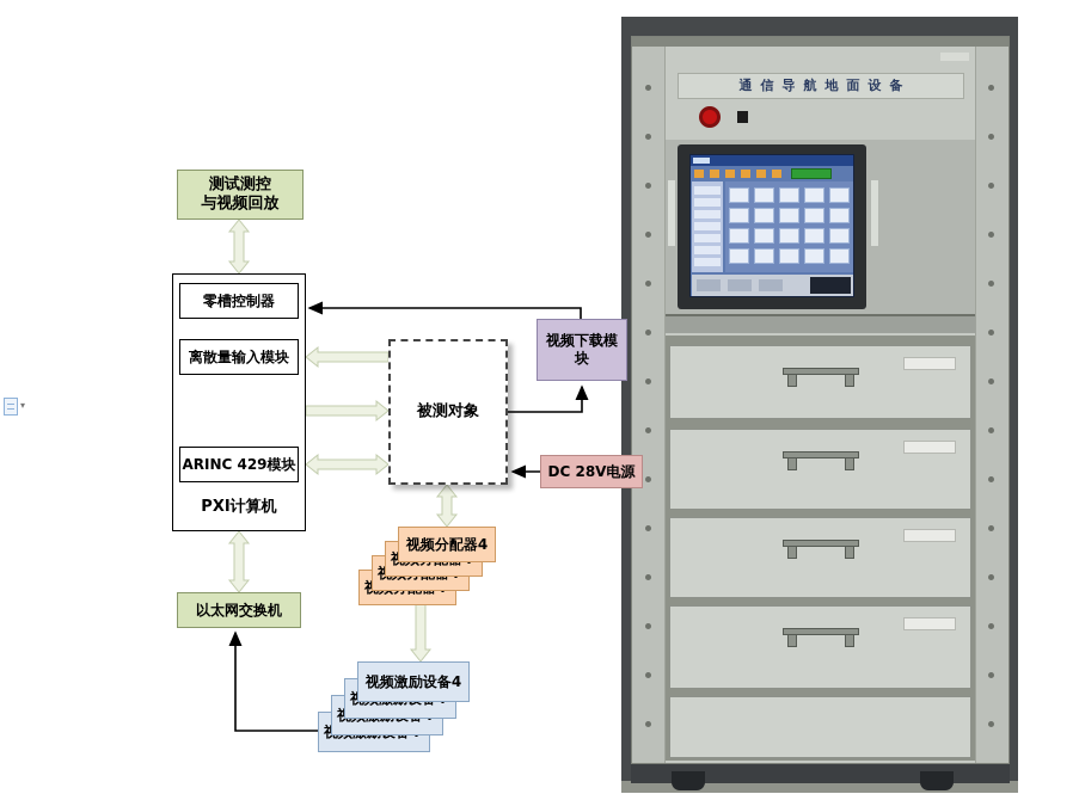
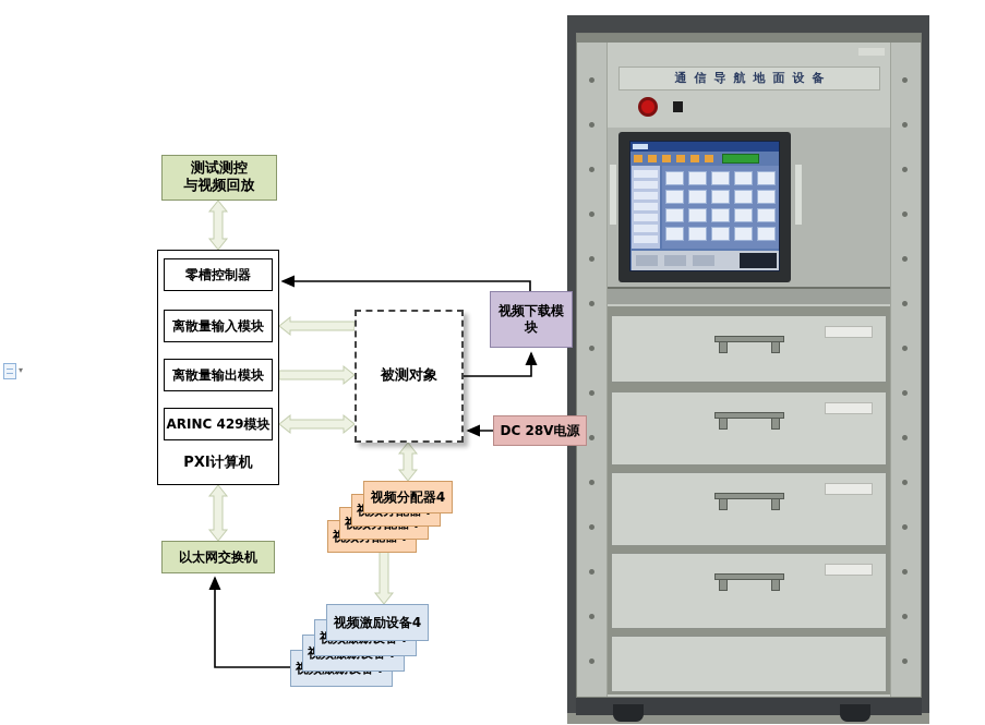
  ▾
  测试测控
  与视频回放
  零槽控制器
  离散量输入模块
+ 离散量输出模块
  ARINC 429模块
  PXI计算机
  被测对象
  视频下载模
  块
  DC 28V电源
  以太网交换机
  视频分配器4
  视频激励设备4
  通信导航地面设备
